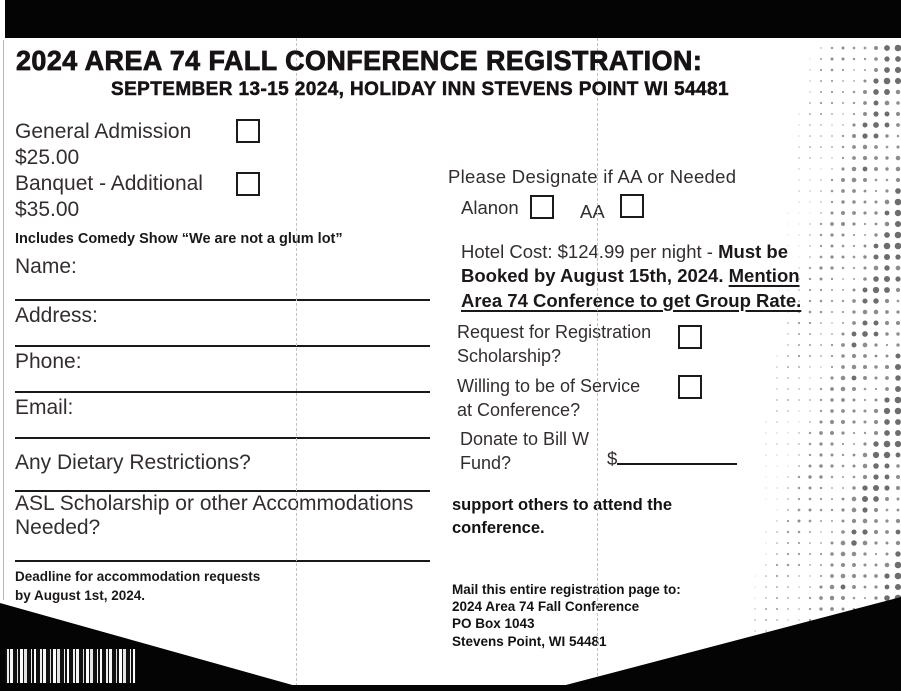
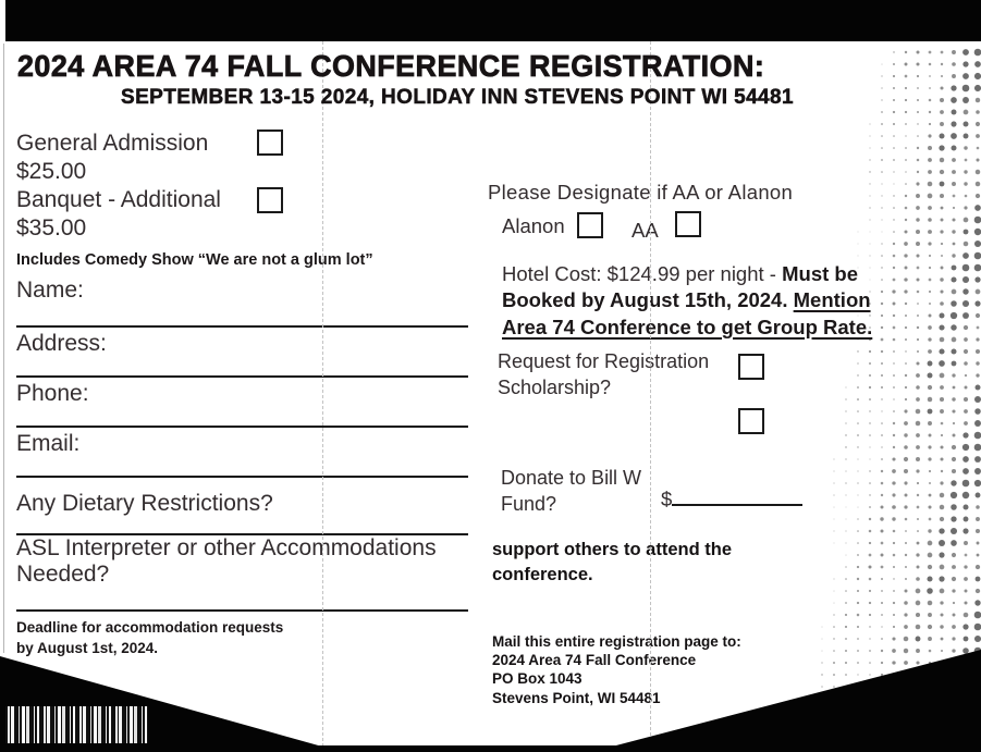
  2024 AREA 74 FALL CONFERENCE REGISTRATION:
  SEPTEMBER 13-15 2024, HOLIDAY INN STEVENS POINT WI 54481
  General Admission
  $25.00
  Banquet - Additional
  $35.00
  Includes Comedy Show “We are not a glum lot”
  Name:
  Address:
  Phone:
  Email:
  Any Dietary Restrictions?
- ASL Scholarship or other Accommodations
+ ASL Interpreter or other Accommodations
  Needed?
  Deadline for accommodation requests
  by August 1st, 2024.
- Please Designate if AA or Needed
+ Please Designate if AA or Alanon
  Alanon
  AA
  Hotel Cost: $124.99 per night - Must be
  Booked by August 15th, 2024. Mention
  Area 74 Conference to get Group Rate.
  Request for Registration
  Scholarship?
- Willing to be of Service
- at Conference?
  Donate to Bill W
  Fund?
  $
  support others to attend the
  conference.
  Mail this entire registration page to:
  2024 Area 74 Fall Conference
  PO Box 1043
  Stevens Point, WI 54481
